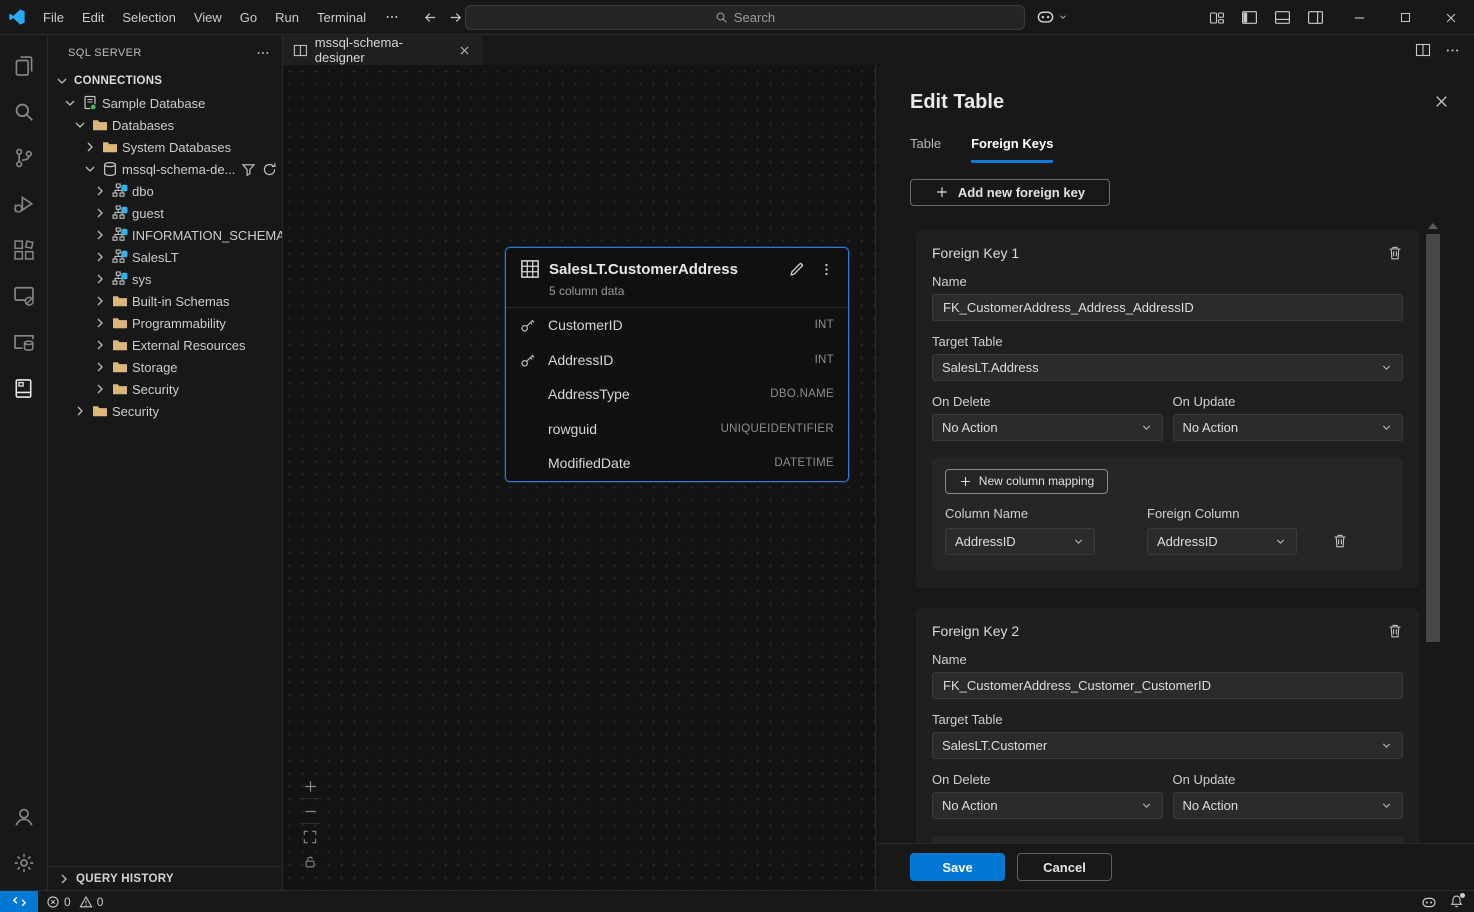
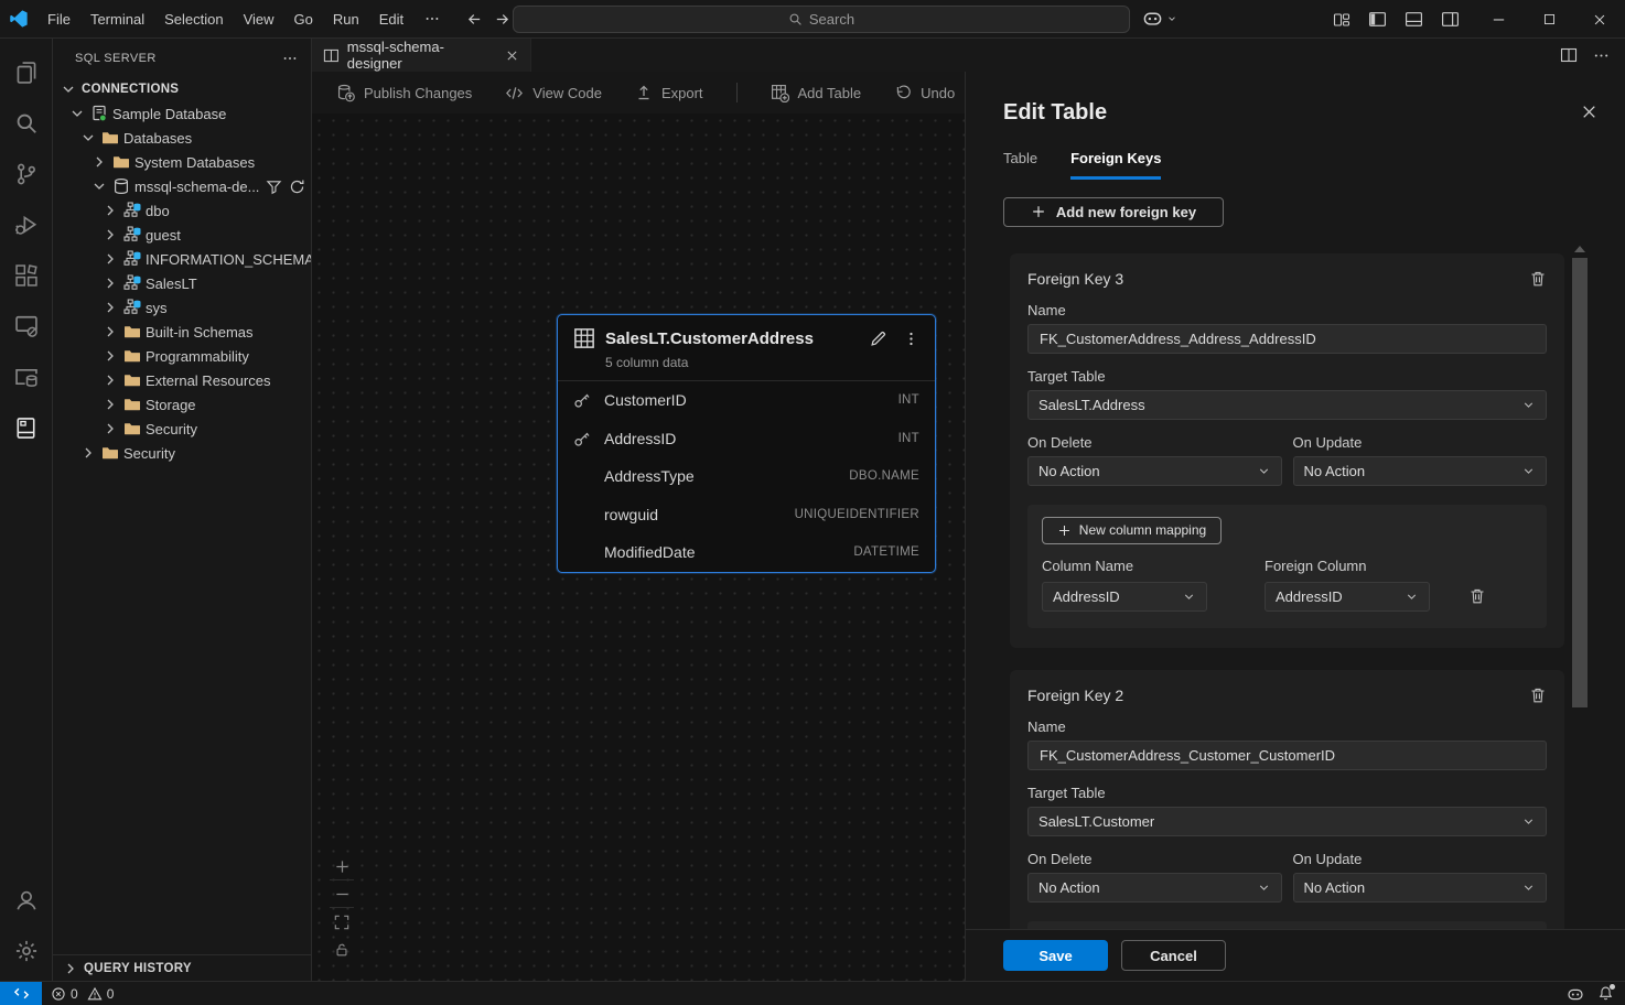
  File
- Edit
+ Terminal
  Selection
  View
  Go
  Run
- Terminal
+ Edit
  Search
  SQL SERVER
  CONNECTIONS
  Sample Database
  Databases
  System Databases
  mssql-schema-de...
  dbo
  guest
  INFORMATION_SCHEMA
  SalesLT
  sys
  Built-in Schemas
  Programmability
  External Resources
  Storage
  Security
  Security
  QUERY HISTORY
  mssql-schema-designer
+ Publish Changes
+ View Code
+ Export
+ Add Table
+ Undo
  SalesLT.CustomerAddress
  5 column data
  CustomerID
  INT
  AddressID
  INT
  AddressType
  DBO.NAME
  rowguid
  UNIQUEIDENTIFIER
  ModifiedDate
  DATETIME
  Edit Table
  Table
  Foreign Keys
  Add new foreign key
- Foreign Key 1
+ Foreign Key 3
  Name
  FK_CustomerAddress_Address_AddressID
  Target Table
  SalesLT.Address
  On Delete
  No Action
  On Update
  No Action
  New column mapping
  Column Name
  Foreign Column
  AddressID
  AddressID
  Foreign Key 2
  Name
  FK_CustomerAddress_Customer_CustomerID
  Target Table
  SalesLT.Customer
  On Delete
  No Action
  On Update
  No Action
  Save
  Cancel
  0
  0
